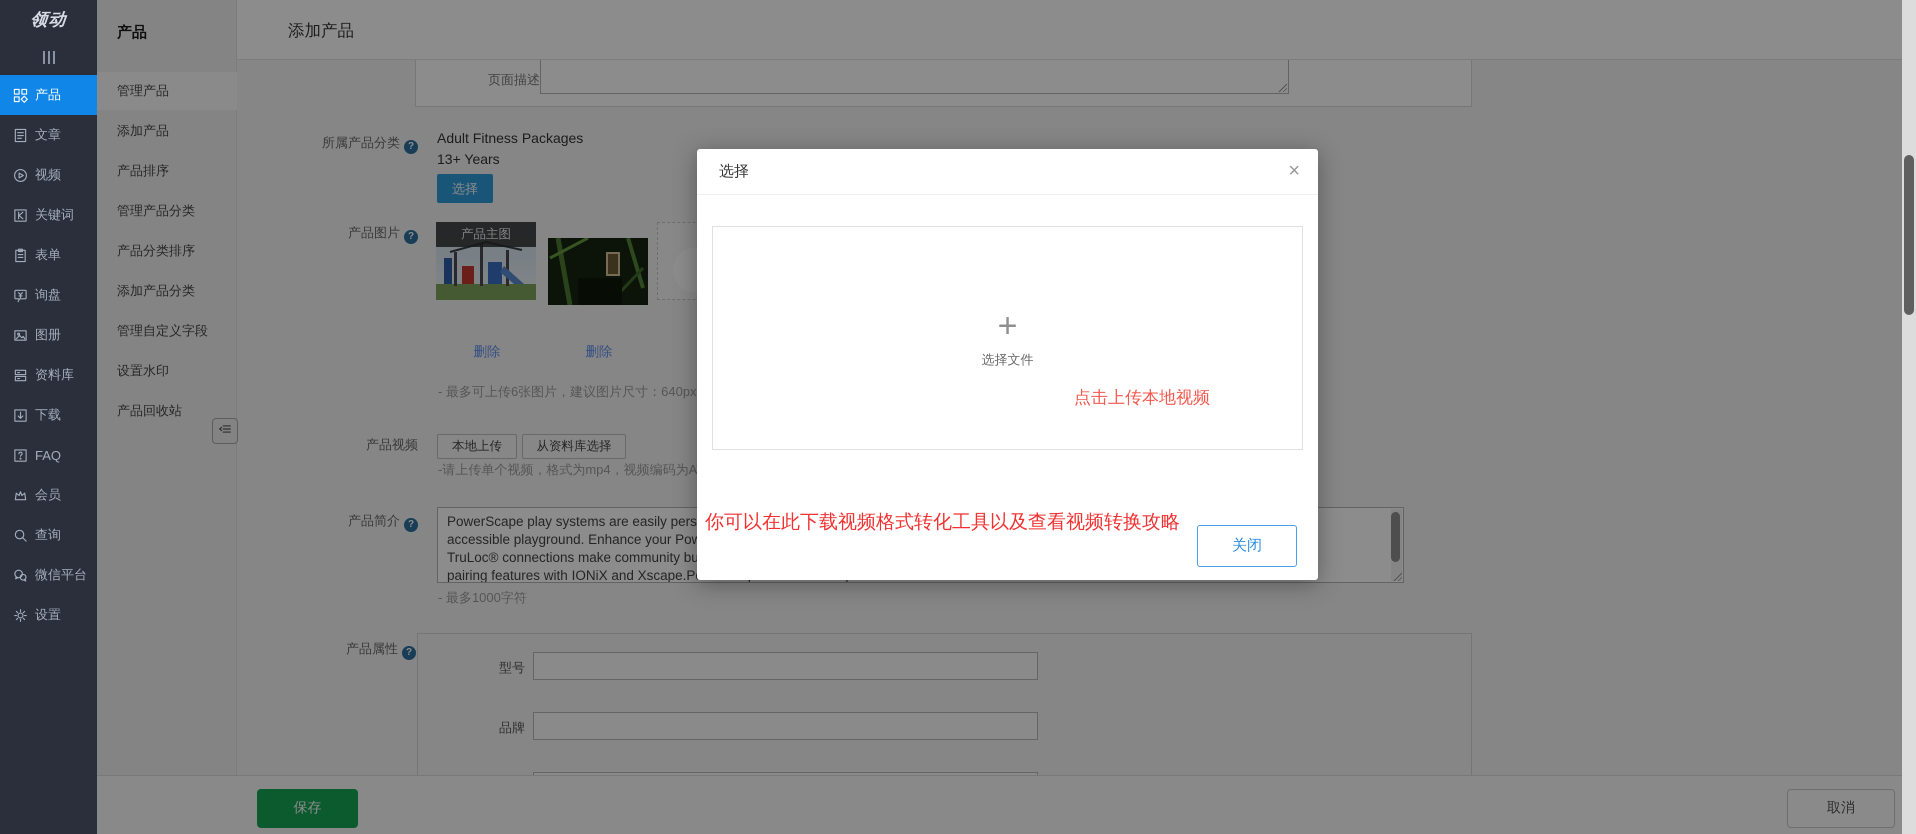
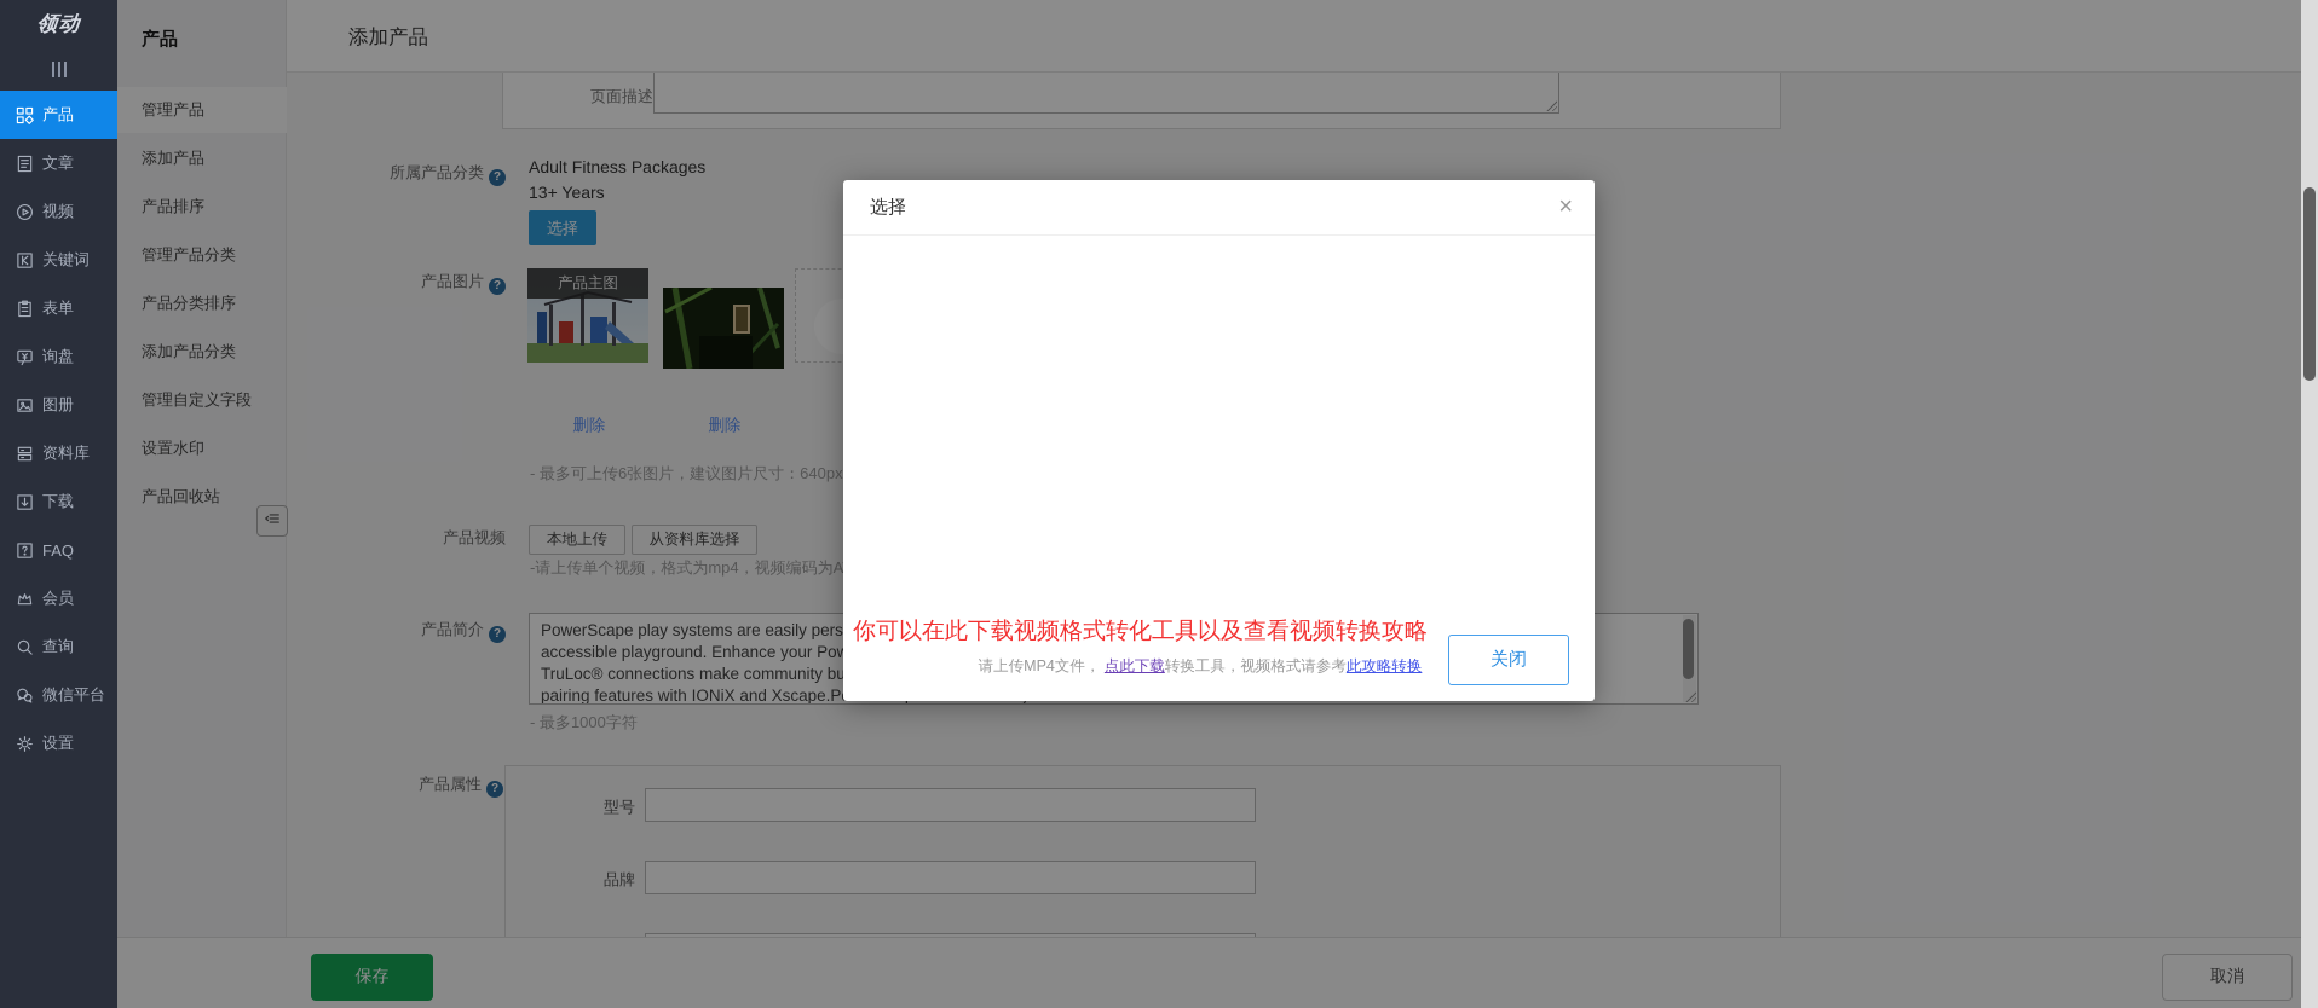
  产品
  管理产品
  添加产品
  产品排序
  管理产品分类
  产品分类排序
  添加产品分类
  管理自定义字段
  设置水印
  产品回收站
  添加产品
  页面描述
  所属产品分类 ?
  Adult Fitness Packages
  13+ Years
  选择
  产品图片 ?
  产品主图
  删除
  删除
  - 最多可上传6张图片，建议图片尺寸：640px
  产品视频
  本地上传
  从资料库选择
  -请上传单个视频，格式为mp4，视频编码为A
  产品简介 ?
  - 最多1000字符
  产品属性 ?
  型号
  品牌
  保存
  取消
  选择
  ×
- +
- 选择文件
- 点击上传本地视频
  你可以在此下载视频格式转化工具以及查看视频转换攻略
+ 请上传MP4文件， 点此下载转换工具，视频格式请参考此攻略转换
  关闭
  产品
  文章
  视频
  关键词
  表单
  询盘
  图册
  资料库
  下载
  FAQ
  会员
  查询
  微信平台
  设置
